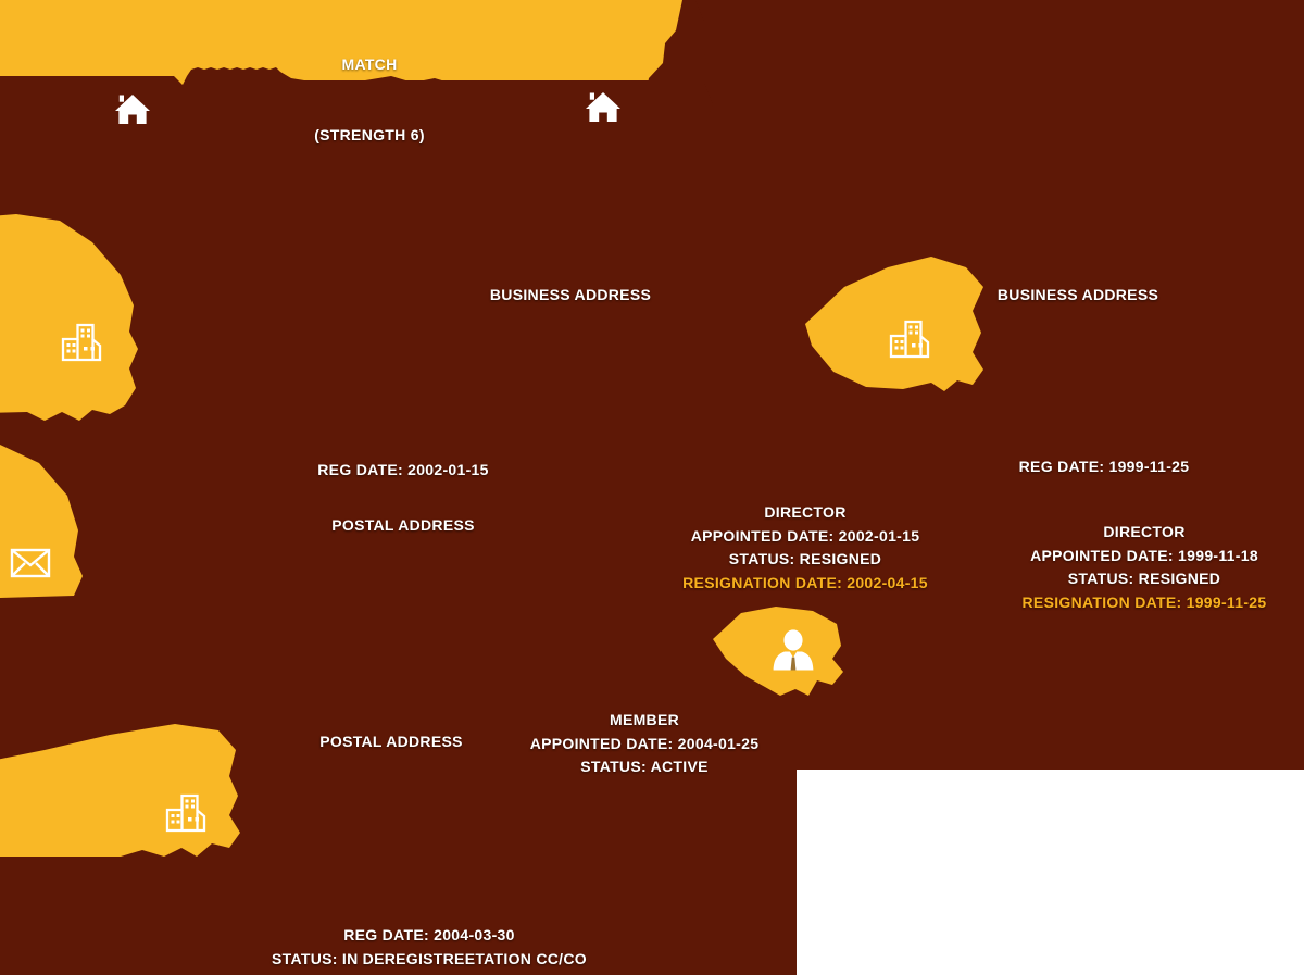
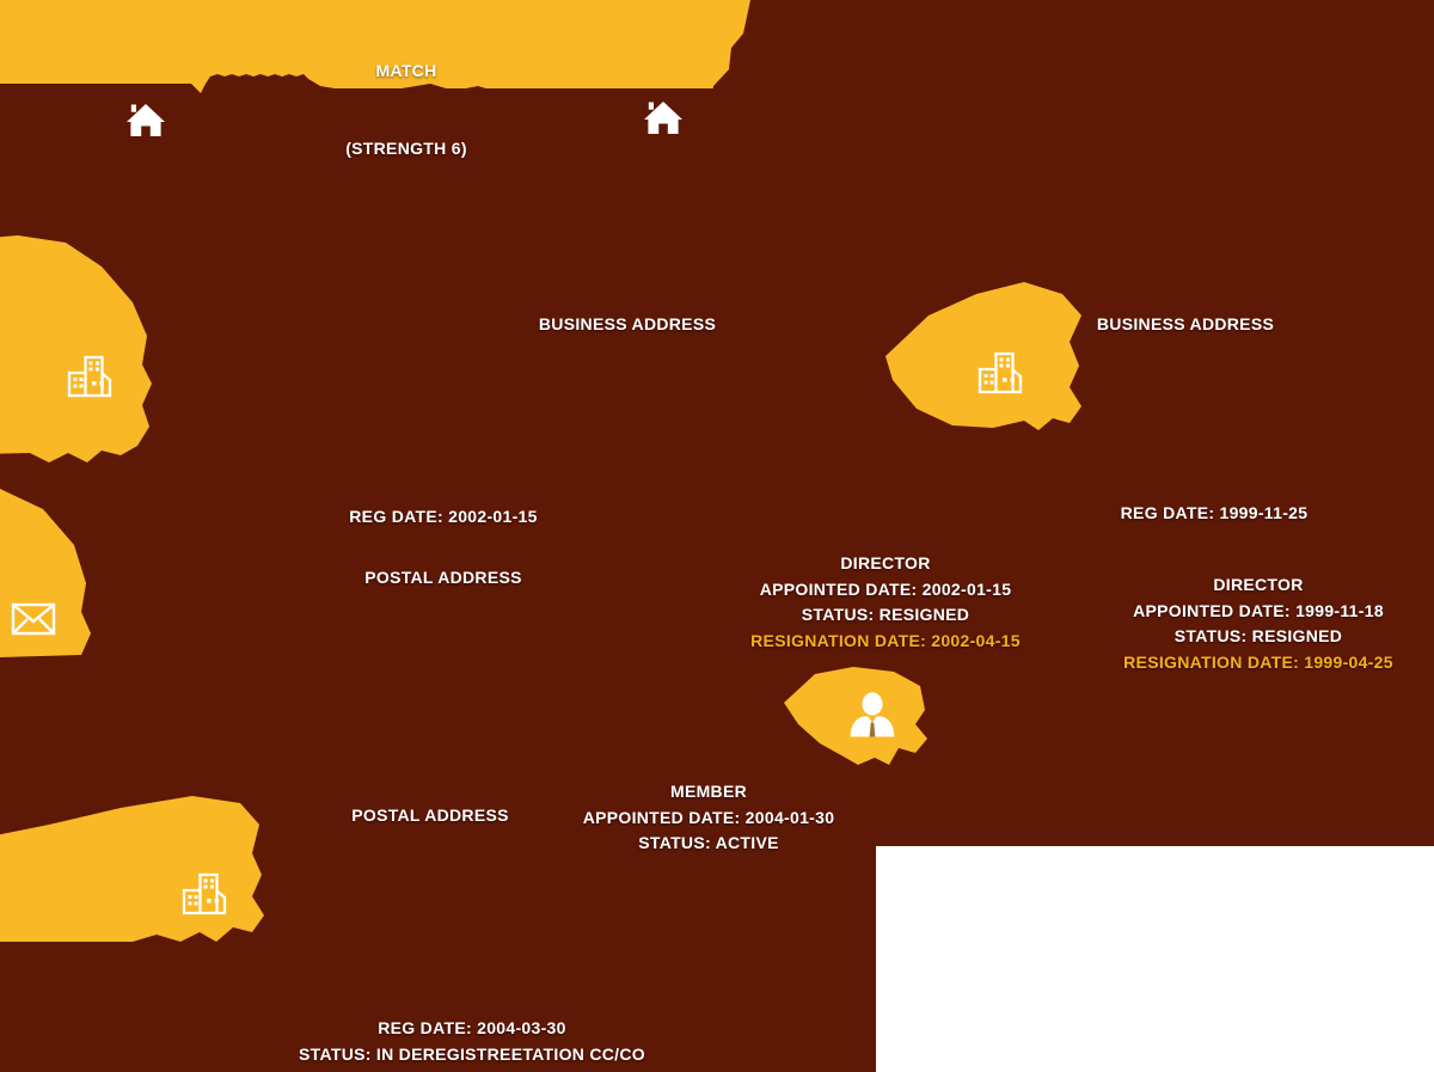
  BUSINESS ADDRESS
  BUSINESS ADDRESS
  REG DATE: 2002-01-15
  REG DATE: 1999-11-25
  POSTAL ADDRESS
  POSTAL ADDRESS
  DIRECTOR
  APPOINTED DATE: 2002-01-15
  STATUS: RESIGNED
  RESIGNATION DATE: 2002-04-15
  DIRECTOR
  APPOINTED DATE: 1999-11-18
  STATUS: RESIGNED
- RESIGNATION DATE: 1999-11-25
+ RESIGNATION DATE: 1999-04-25
  MEMBER
- APPOINTED DATE: 2004-01-25
+ APPOINTED DATE: 2004-01-30
  STATUS: ACTIVE
  REG DATE: 2004-03-30
  STATUS: IN DEREGISTREETATION CC/CO
  MATCH
  (STRENGTH 6)
